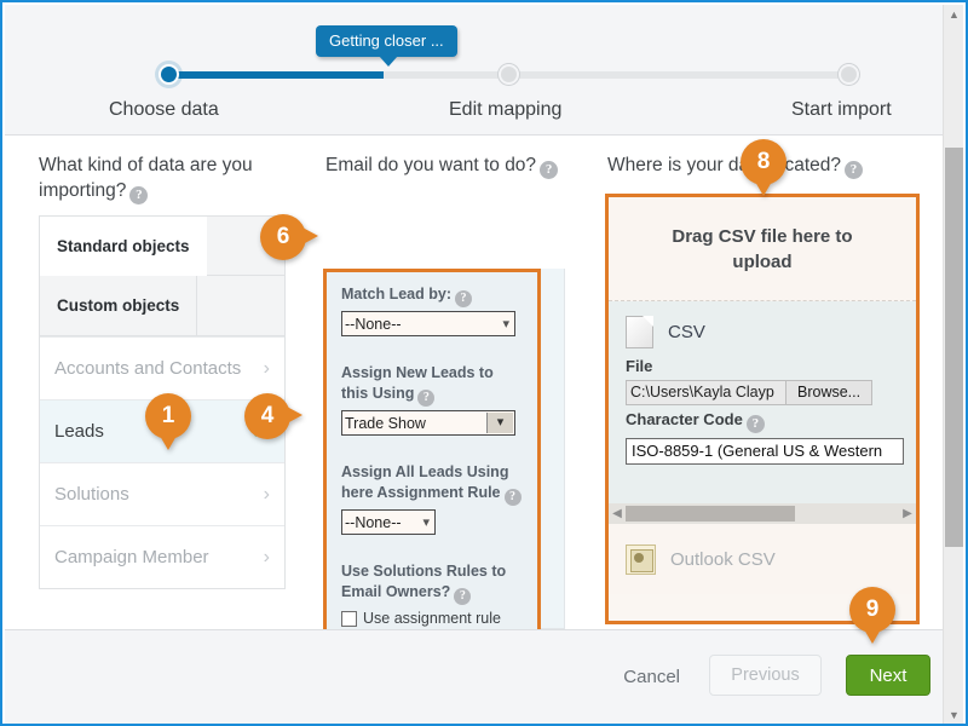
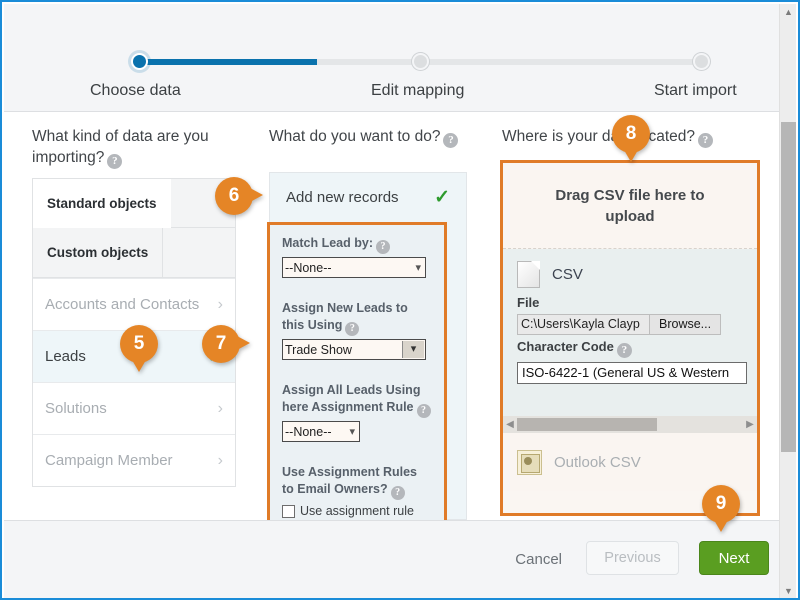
- Getting closer ...
  Choose data
  Edit mapping
  Start import
  What kind of data are you importing? ?
  Standard objects
  Custom objects
  Accounts and Contacts
  ›
  Leads
  Solutions
  ›
  Campaign Member
  ›
- Email do you want to do? ?
+ What do you want to do? ?
+ Add new records
+ ✓
  Match Lead by: ?
  --None--
  ▾
  Assign New Leads to this Using ?
  Trade Show
  ▾
  Assign All Leads Using here Assignment Rule ?
  --None--
  ▾
- Use Solutions Rules to Email Owners? ?
+ Use Assignment Rules to Email Owners? ?
  Where is your dcated? ?
  Drag CSV file here to upload
  CSV
  File
  C:\Users\Kayla Clayp
  Browse...
  Character Code ?
- ISO-8859-1 (General US & Western
+ ISO-6422-1 (General US & Western
  ◀
  ▶
  Outlook CSV
  Cancel
  Previous
  Next
  ▲
  ▼
- 1
+ 5
  6
- 4
+ 7
  8
  9
